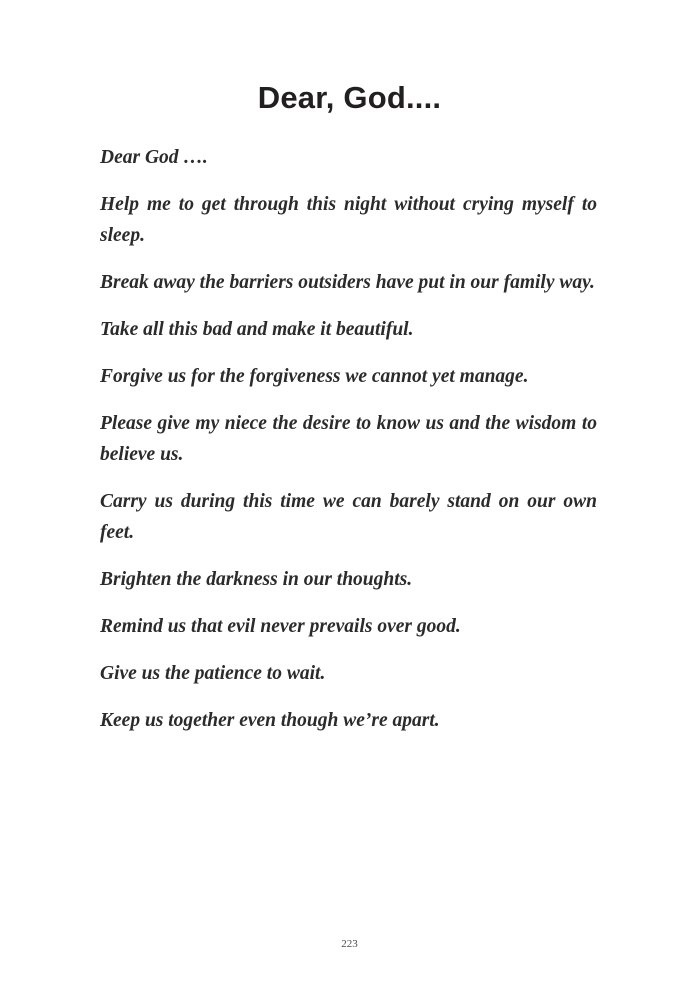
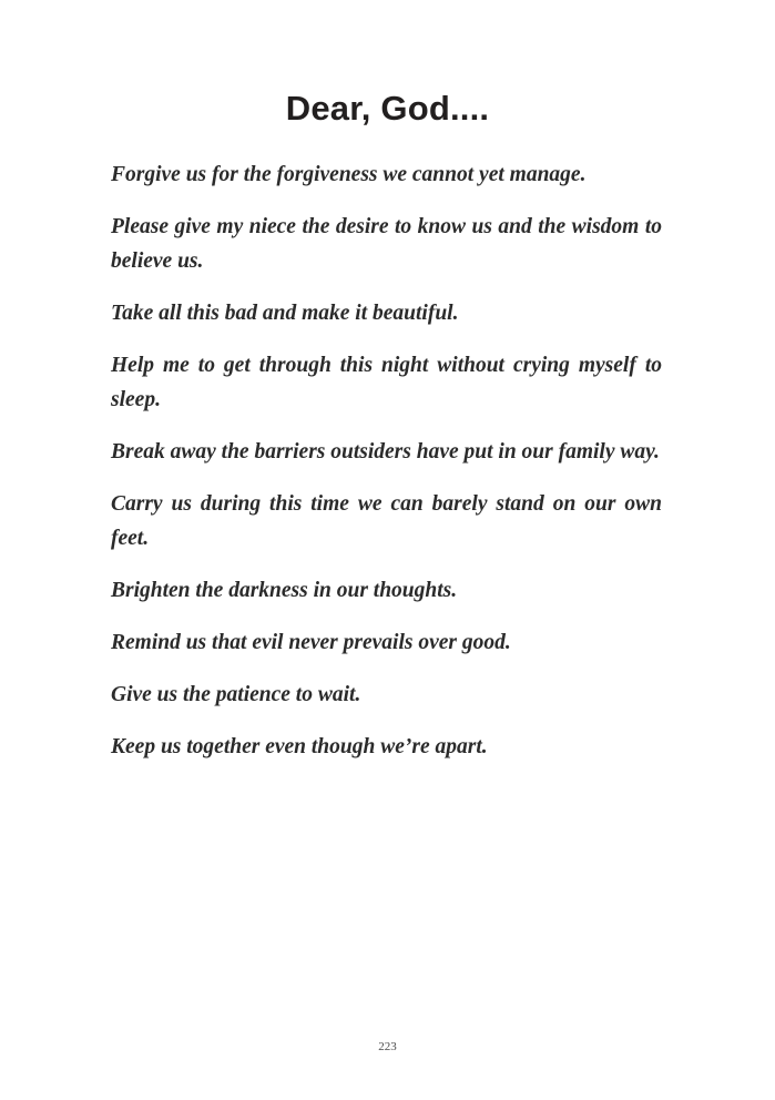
  Dear, God....
- Dear God ….
- Help me to get through this night without crying myself to sleep.
+ Forgive us for the forgiveness we cannot yet manage.
- Break away the barriers outsiders have put in our family way.
+ Please give my niece the desire to know us and the wisdom to believe us.
  Take all this bad and make it beautiful.
- Forgive us for the forgiveness we cannot yet manage.
+ Help me to get through this night without crying myself to sleep.
- Please give my niece the desire to know us and the wisdom to believe us.
+ Break away the barriers outsiders have put in our family way.
  Carry us during this time we can barely stand on our own feet.
  Brighten the darkness in our thoughts.
  Remind us that evil never prevails over good.
  Give us the patience to wait.
  Keep us together even though we’re apart.
  223
